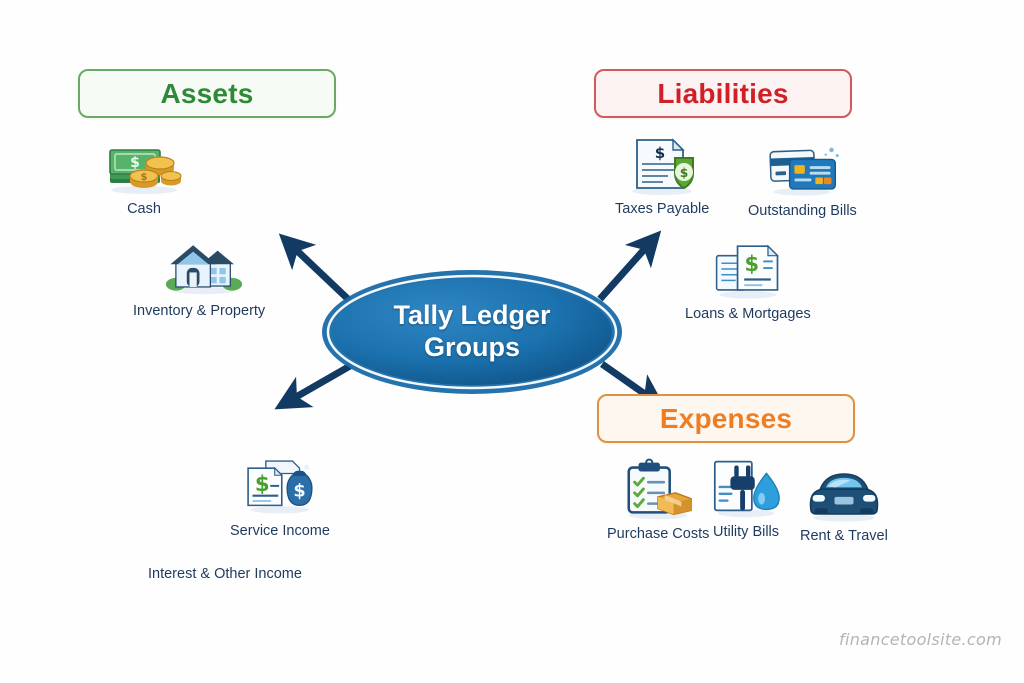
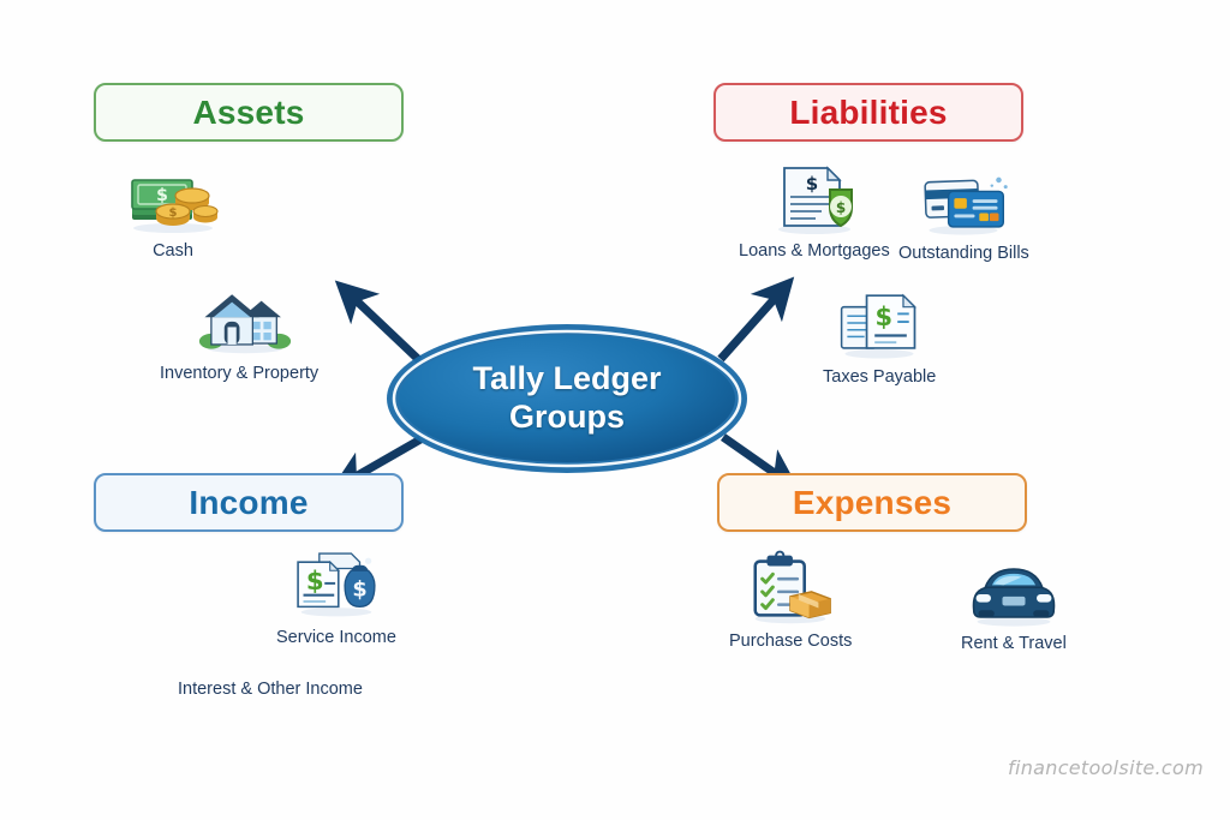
  Assets
  $
  $
  Cash
  Inventory & Property
  Liabilities
  $
  $
- Taxes Payable
+ Loans & Mortgages
  Outstanding Bills
  $
- Loans & Mortgages
+ Taxes Payable
+ Income
  $
  $
  Service Income
  Interest & Other Income
  Expenses
  Purchase Costs
- Utility Bills
  Rent & Travel
  Tally Ledger
  Groups
  financetoolsite.com
